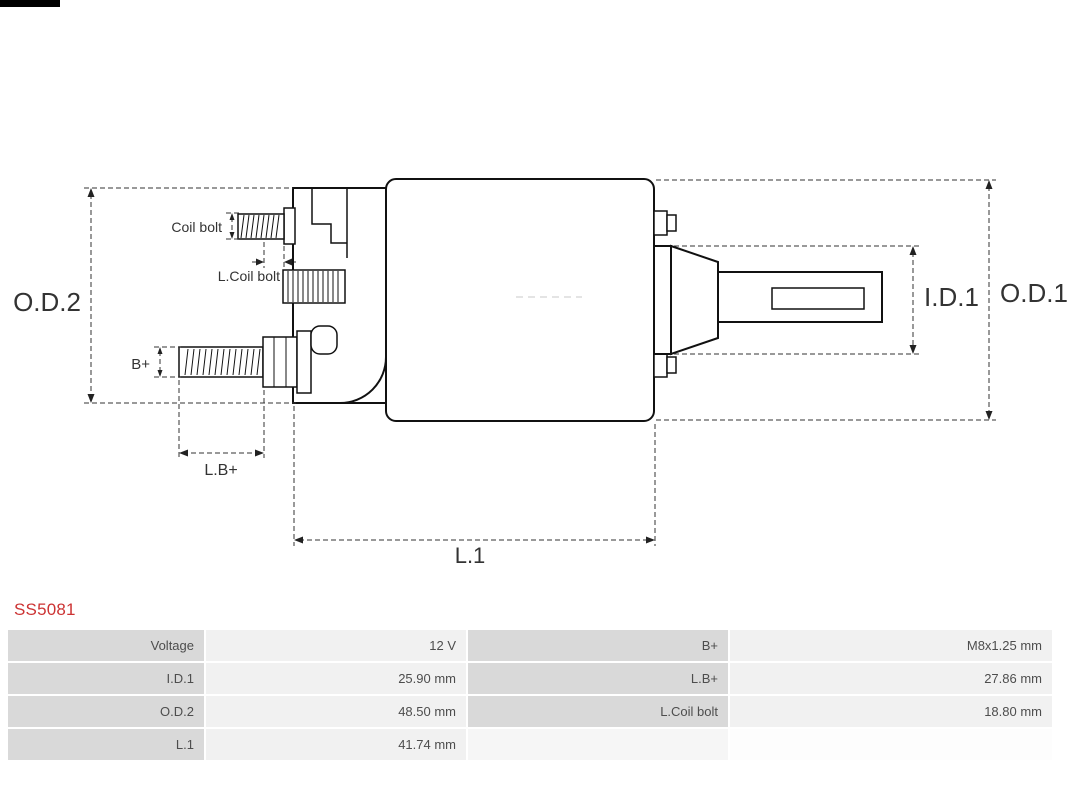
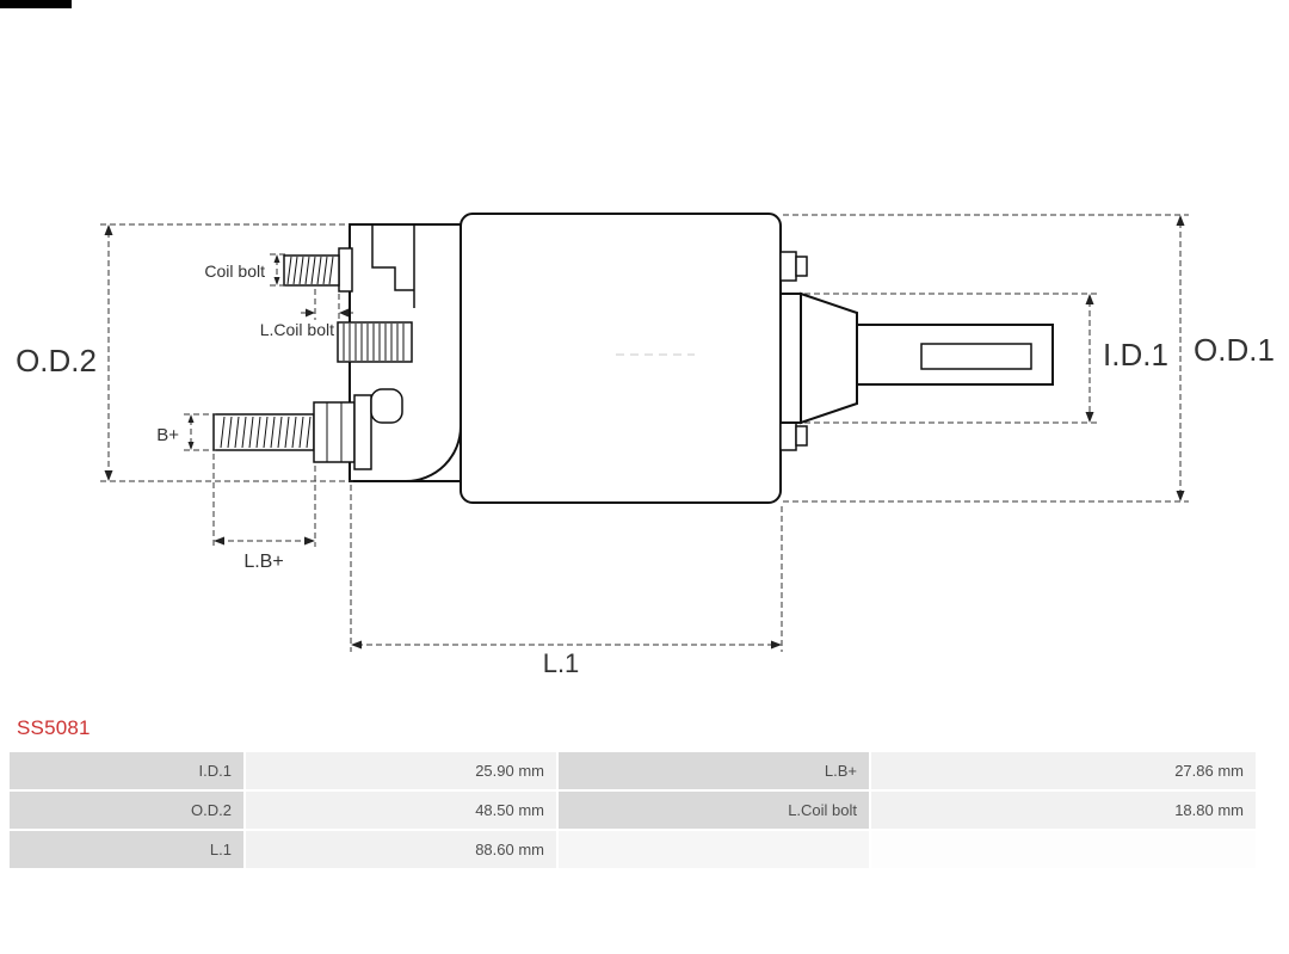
  O.D.2
  O.D.1
  I.D.1
  Coil bolt
  L.Coil bolt
  B+
  L.B+
  L.1
  SS5081
- Voltage	12 V	B+	M8x1.25 mm
  I.D.1	25.90 mm	L.B+	27.86 mm
  O.D.2	48.50 mm	L.Coil bolt	18.80 mm
- L.1	41.74 mm
+ L.1	88.60 mm
